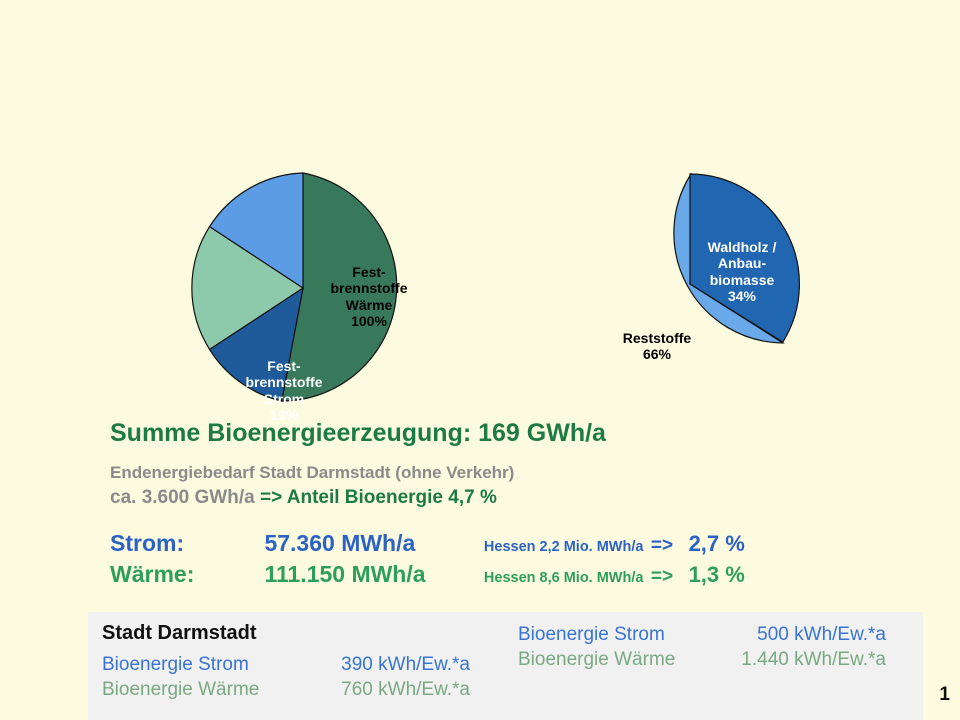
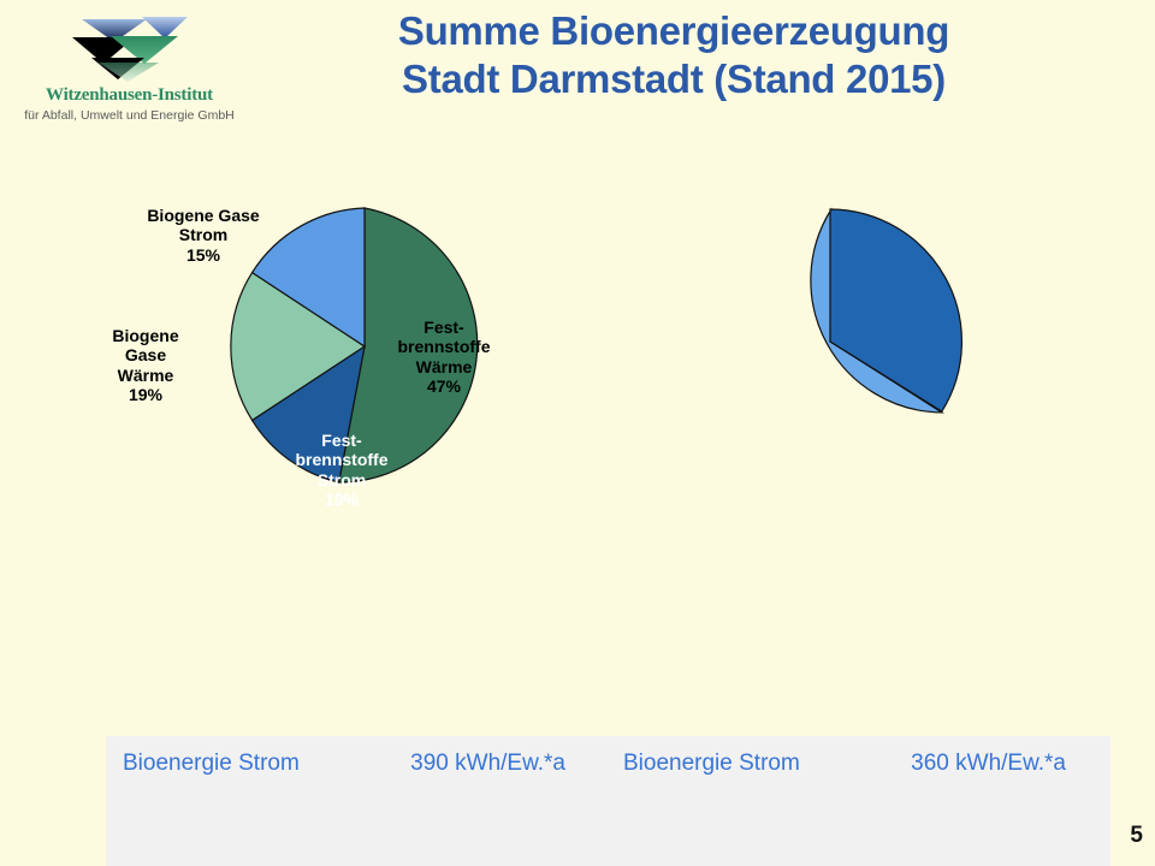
+ Witzenhausen-Institut
+ für Abfall, Umwelt und Energie GmbH
+ Summe Bioenergieerzeugung
+ Stadt Darmstadt (Stand 2015)
+ Biogene Gase
+ Strom 15%
+ Biogene
+ Gase
+ Wärme 19%
  Fest-
  brennstoffe
- Wärme 100%
+ Wärme 47%
  Fest-
  brennstoffe
  Strom 19%
- Waldholz /
- Anbau-
- biomasse 34%
- Reststoffe 66%
- Summe Bioenergieerzeugung: 169 GWh/a
- Endenergiebedarf Stadt Darmstadt (ohne Verkehr)
- ca. 3.600 GWh/a => Anteil Bioenergie 4,7 %
- Strom: 57.360 MWh/a Hessen 2,2 Mio. MWh/a => 2,7 %
- Wärme: 111.150 MWh/a Hessen 8,6 Mio. MWh/a => 1,3 %
- Stadt Darmstadt
  Bioenergie Strom 390 kWh/Ew.*a
- Bioenergie Wärme 760 kWh/Ew.*a
- Bioenergie Strom 500 kWh/Ew.*a
+ Bioenergie Strom 360 kWh/Ew.*a
- Bioenergie Wärme 1.440 kWh/Ew.*a
- 1
+ 5
